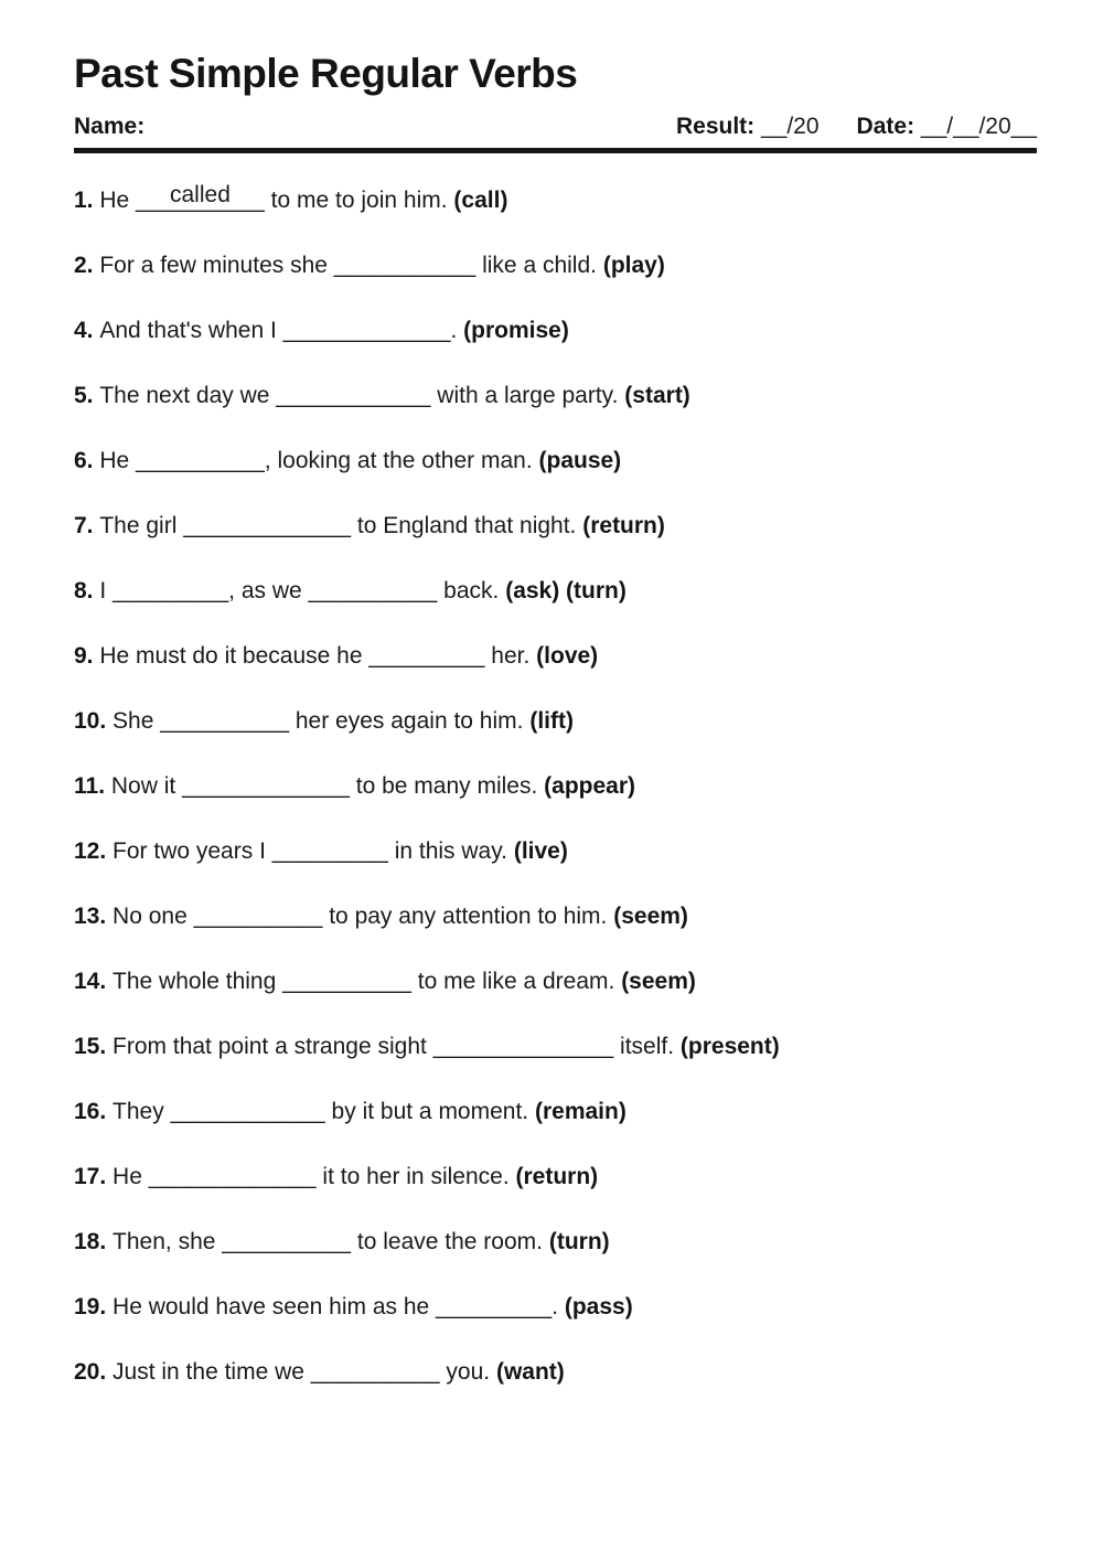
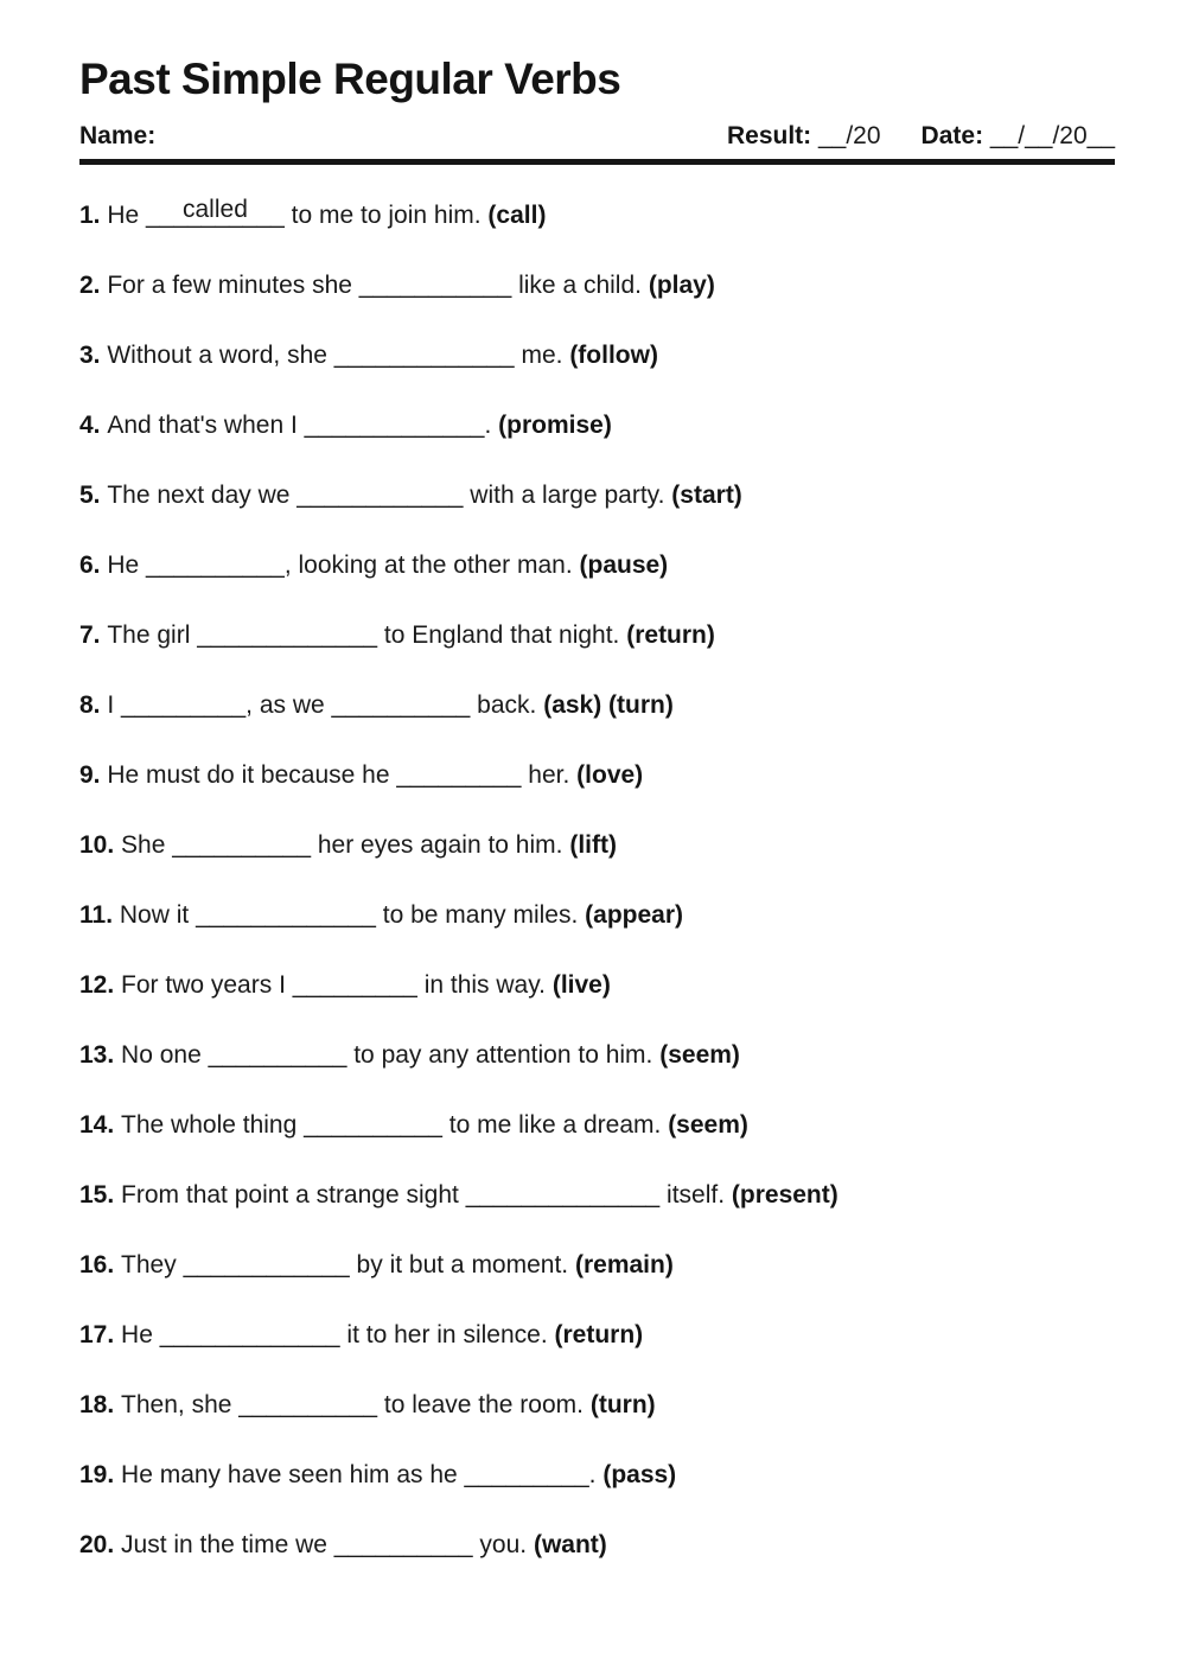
  Past Simple Regular Verbs
  Name:
  Result: __/20
  Date: __/__/20__
  1. He __________
  called
  to me to join him. (call)
  2. For a few minutes she ___________ like a child. (play)
+ 3. Without a word, she _____________ me. (follow)
  4. And that's when I _____________. (promise)
  5. The next day we ____________ with a large party. (start)
  6. He __________, looking at the other man. (pause)
  7. The girl _____________ to England that night. (return)
  8. I _________, as we __________ back. (ask) (turn)
  9. He must do it because he _________ her. (love)
  10. She __________ her eyes again to him. (lift)
  11. Now it _____________ to be many miles. (appear)
  12. For two years I _________ in this way. (live)
  13. No one __________ to pay any attention to him. (seem)
  14. The whole thing __________ to me like a dream. (seem)
  15. From that point a strange sight ______________ itself. (present)
  16. They ____________ by it but a moment. (remain)
  17. He _____________ it to her in silence. (return)
  18. Then, she __________ to leave the room. (turn)
- 19. He would have seen him as he _________. (pass)
+ 19. He many have seen him as he _________. (pass)
  20. Just in the time we __________ you. (want)
